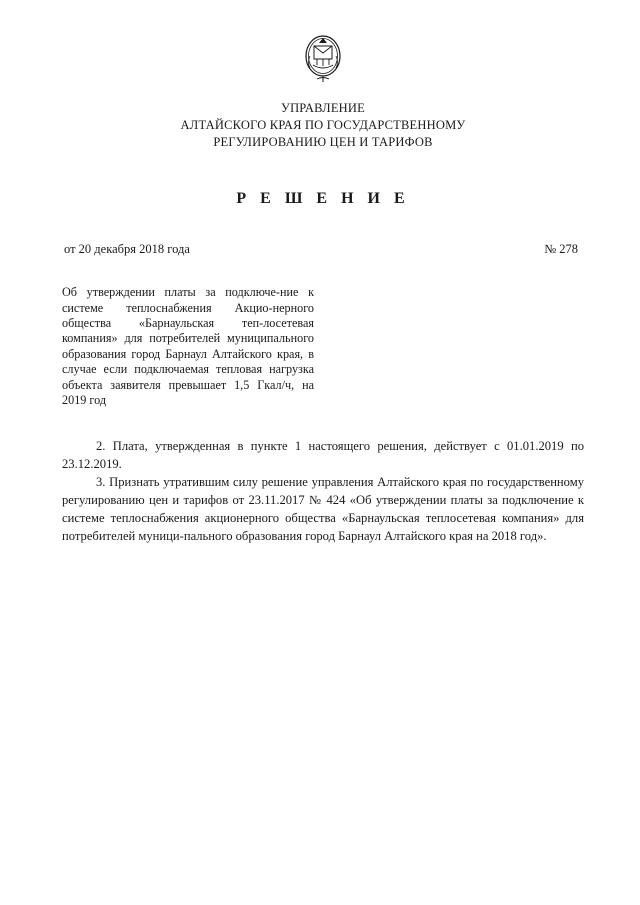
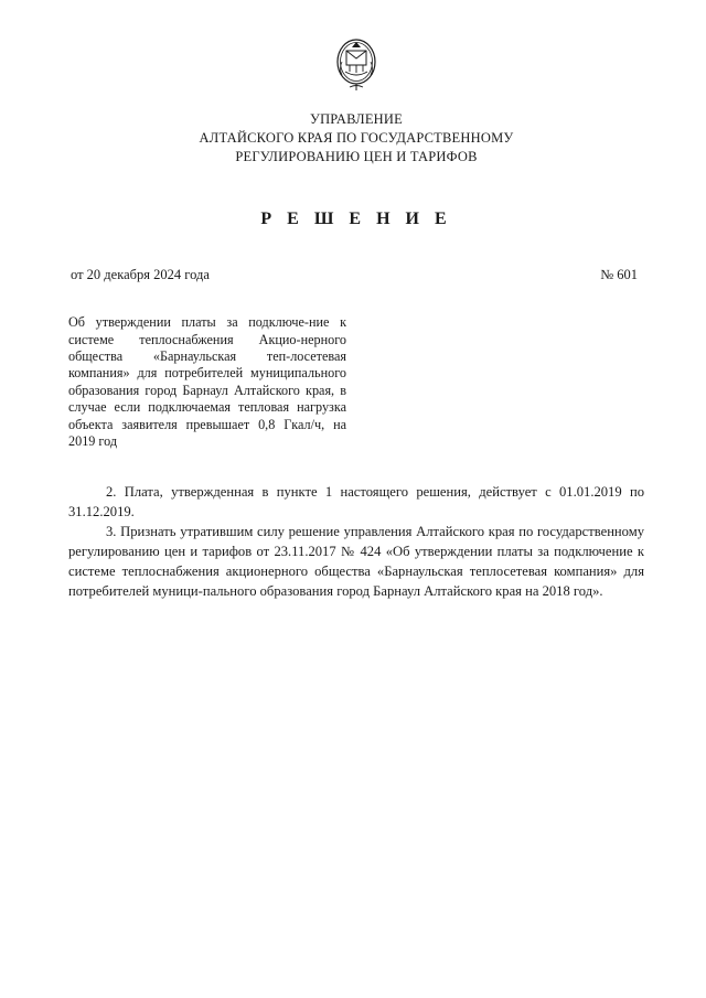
  УПРАВЛЕНИЕ
  АЛТАЙСКОГО КРАЯ ПО ГОСУДАРСТВЕННОМУ
  РЕГУЛИРОВАНИЮ ЦЕН И ТАРИФОВ
  Р Е Ш Е Н И Е
- от 20 декабря 2018 года
+ от 20 декабря 2024 года
- № 278
+ № 601
- Об утверждении платы за подключе-ние к системе теплоснабжения Акцио-нерного общества «Барнаульская теп-лосетевая компания» для потребителей муниципального образования город Барнаул Алтайского края, в случае если подключаемая тепловая нагрузка объекта заявителя превышает 1,5 Гкал/ч, на 2019 год
+ Об утверждении платы за подключе-ние к системе теплоснабжения Акцио-нерного общества «Барнаульская теп-лосетевая компания» для потребителей муниципального образования город Барнаул Алтайского края, в случае если подключаемая тепловая нагрузка объекта заявителя превышает 0,8 Гкал/ч, на 2019 год
- 2. Плата, утвержденная в пункте 1 настоящего решения, действует с 01.01.2019 по 23.12.2019.
+ 2. Плата, утвержденная в пункте 1 настоящего решения, действует с 01.01.2019 по 31.12.2019.
  3. Признать утратившим силу решение управления Алтайского края по государственному регулированию цен и тарифов от 23.11.2017 № 424 «Об утверждении платы за подключение к системе теплоснабжения акционерного общества «Барнаульская теплосетевая компания» для потребителей муници-пального образования город Барнаул Алтайского края на 2018 год».
